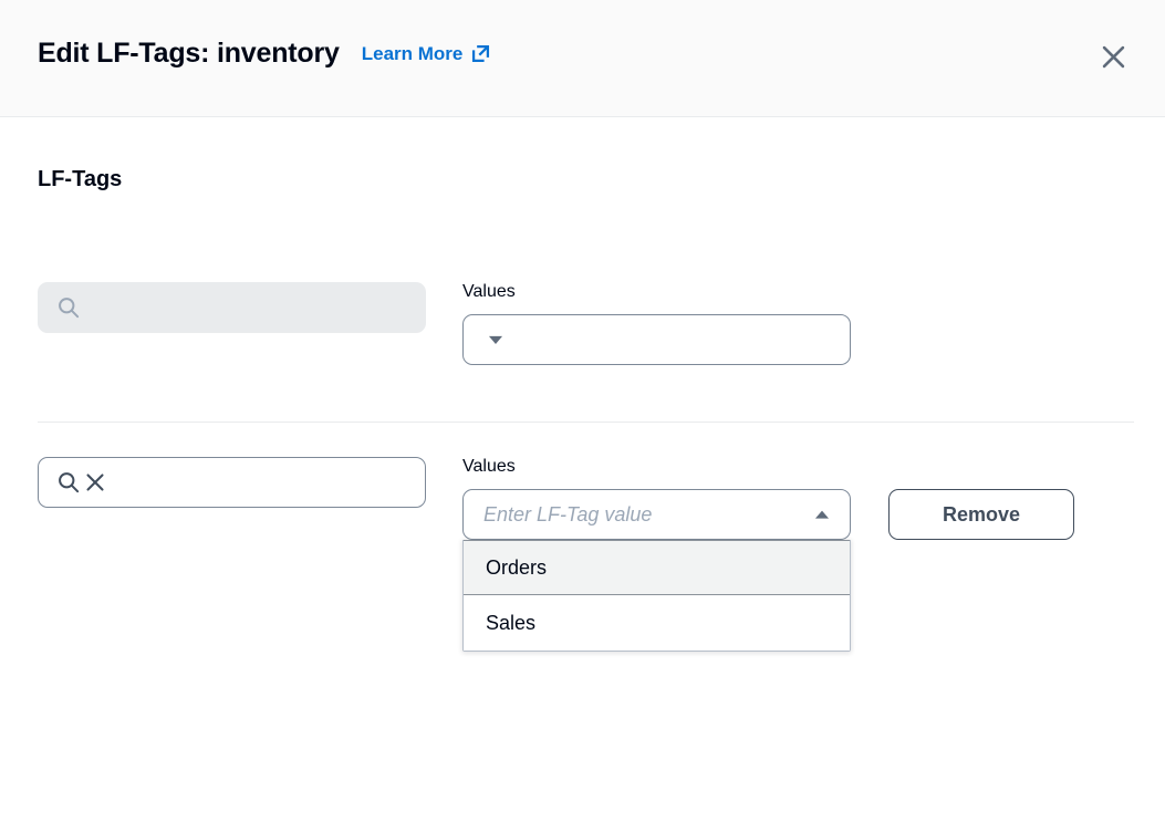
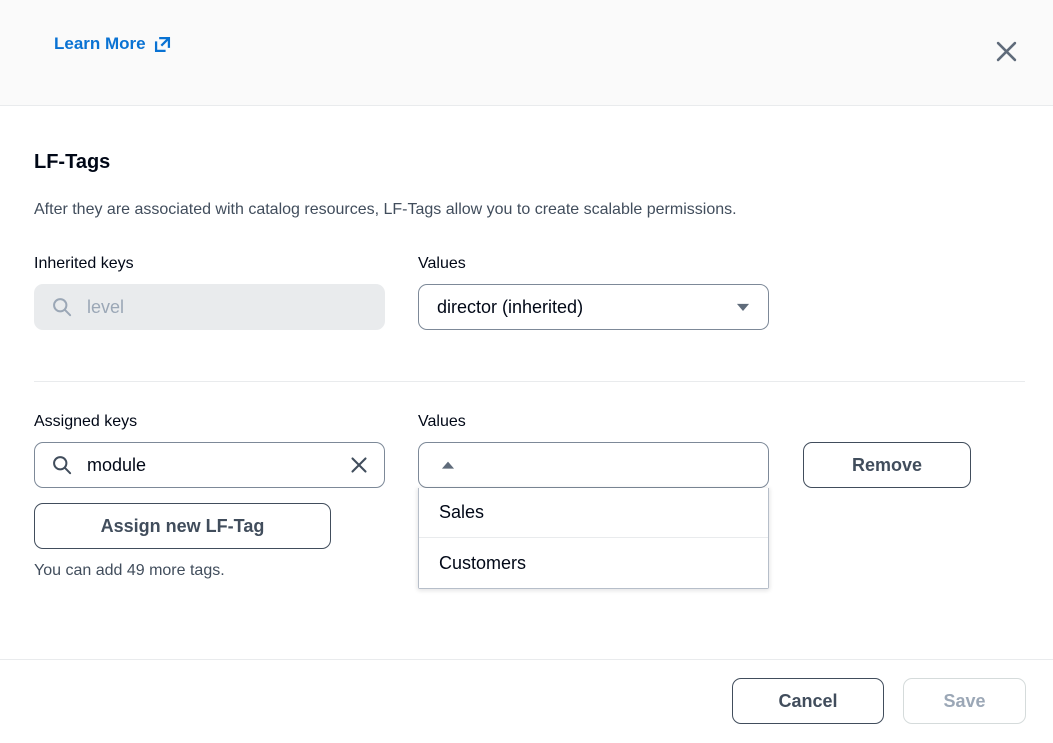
- Edit LF-Tags: inventory
  Learn More
  LF-Tags
+ After they are associated with catalog resources, LF-Tags allow you to create scalable permissions.
+ Inherited keys
+ level
  Values
+ director (inherited)
+ Assigned keys
+ module
+ Assign new LF-Tag
+ You can add 49 more tags.
  Values
- Enter LF-Tag value
- Orders
  Sales
+ Customers
  Remove
+ Cancel
+ Save
